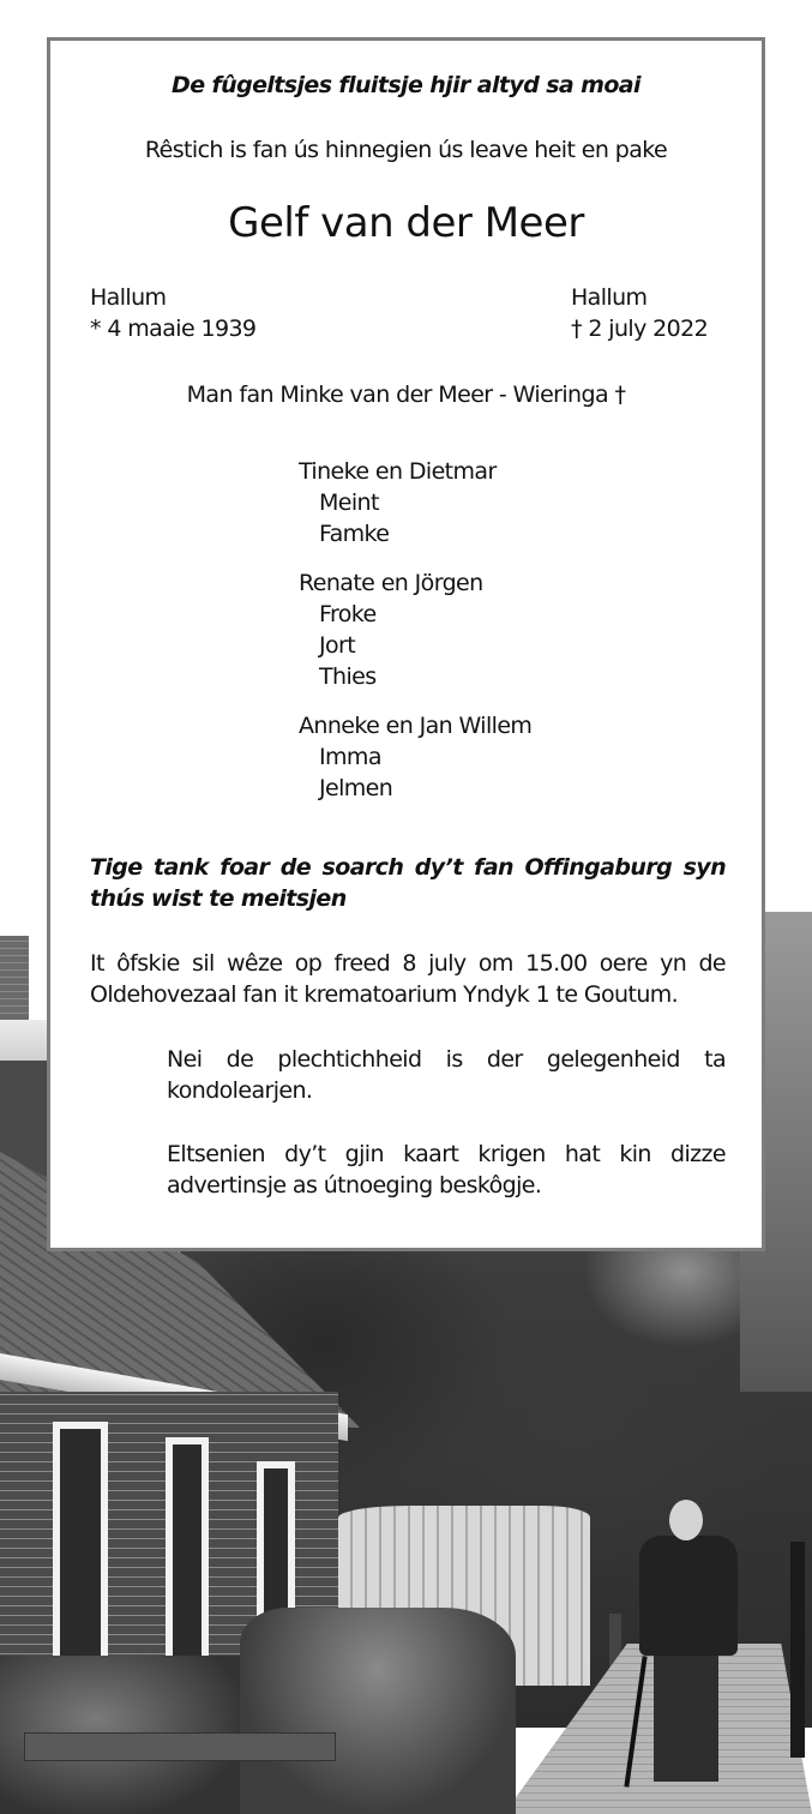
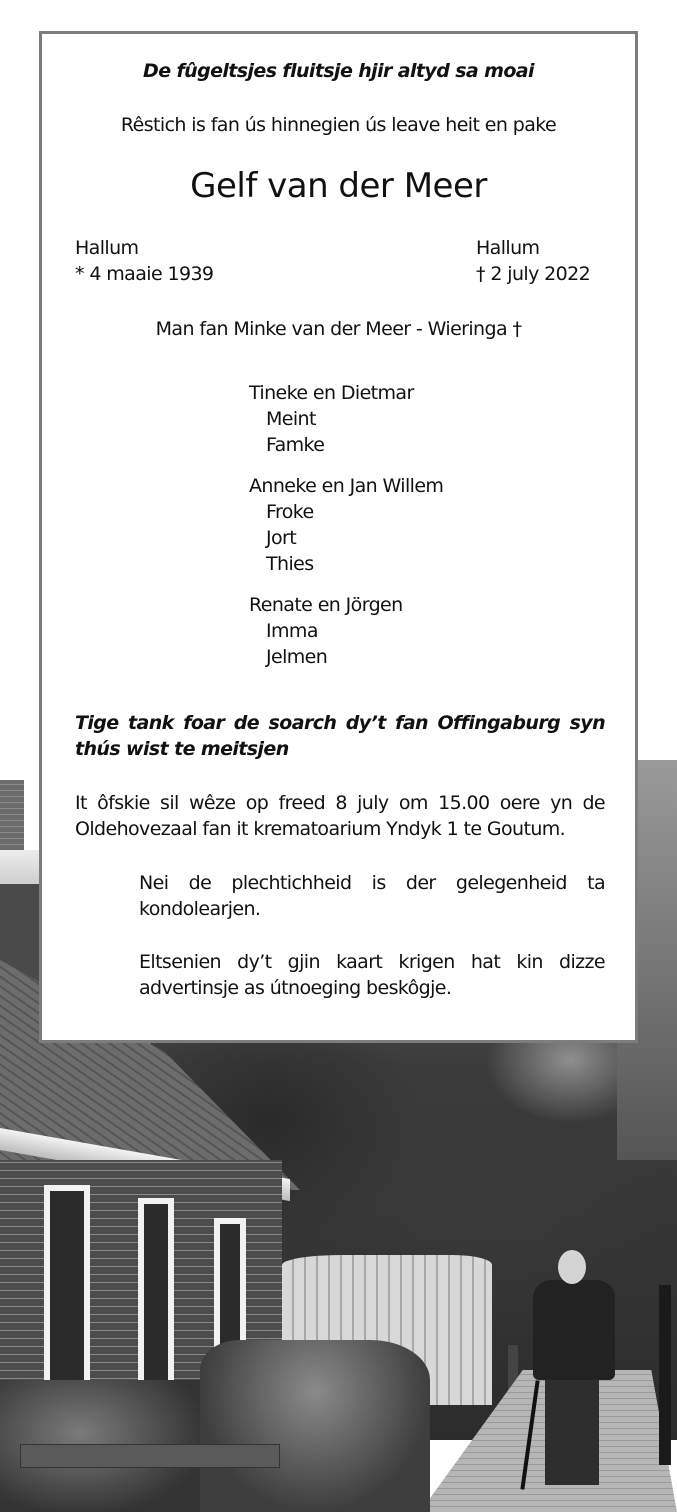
  De fûgeltsjes fluitsje hjir altyd sa moai
  Rêstich is fan ús hinnegien ús leave heit en pake
  Gelf van der Meer
  Hallum
  * 4 maaie 1939
  Hallum
  † 2 july 2022
  Man fan Minke van der Meer - Wieringa †
  Tineke en Dietmar
  Meint
  Famke
- Renate en Jörgen
+ Anneke en Jan Willem
  Froke
  Jort
  Thies
- Anneke en Jan Willem
+ Renate en Jörgen
  Imma
  Jelmen
  Tige tank foar de soarch dy’t fan Offingaburg syn thús wist te meitsjen
  It ôfskie sil wêze op freed 8 july om 15.00 oere yn de Oldehovezaal fan it krematoarium Yndyk 1 te Goutum.
  Nei de plechtichheid is der gelegenheid ta kondolearjen.
  Eltsenien dy’t gjin kaart krigen hat kin dizze advertinsje as útnoeging beskôgje.
